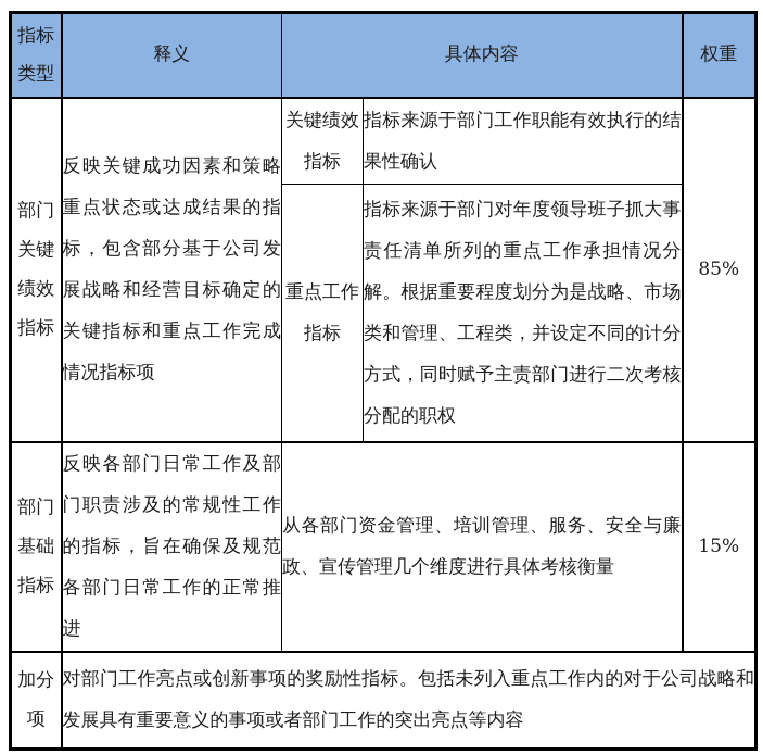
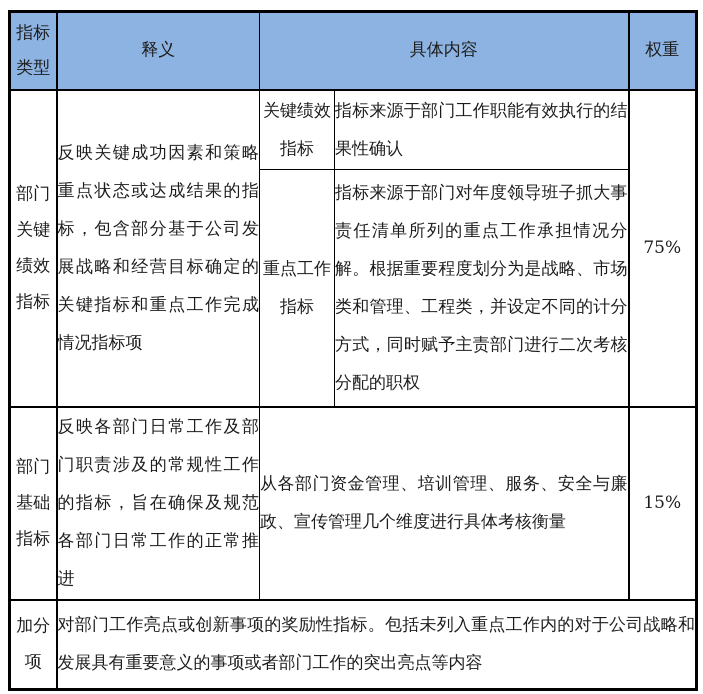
  指标 类型	释义	具体内容	权重
- 部门 关键 绩效 指标	反映关键成功因素和策略重点状态或达成结果的指标，包含部分基于公司发展战略和经营目标确定的关键指标和重点工作完成情况指标项	关键绩效 指标	指标来源于部门工作职能有效执行的结果性确认	85%
+ 部门 关键 绩效 指标	反映关键成功因素和策略重点状态或达成结果的指标，包含部分基于公司发展战略和经营目标确定的关键指标和重点工作完成情况指标项	关键绩效 指标	指标来源于部门工作职能有效执行的结果性确认	75%
  重点工作 指标	指标来源于部门对年度领导班子抓大事责任清单所列的重点工作承担情况分解。根据重要程度划分为是战略、市场类和管理、工程类，并设定不同的计分方式，同时赋予主责部门进行二次考核分配的职权
  部门 基础 指标	反映各部门日常工作及部门职责涉及的常规性工作的指标，旨在确保及规范各部门日常工作的正常推进	从各部门资金管理、培训管理、服务、安全与廉政、宣传管理几个维度进行具体考核衡量	15%
  加分 项	对部门工作亮点或创新事项的奖励性指标。包括未列入重点工作内的对于公司战略和发展具有重要意义的事项或者部门工作的突出亮点等内容
